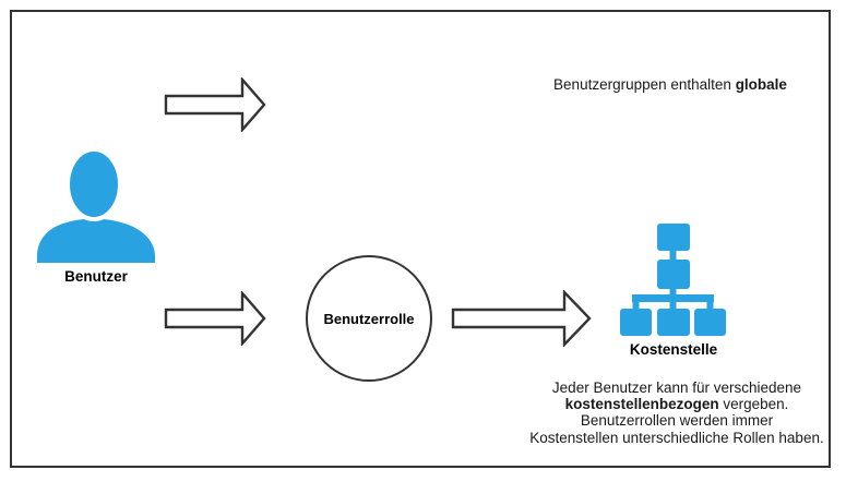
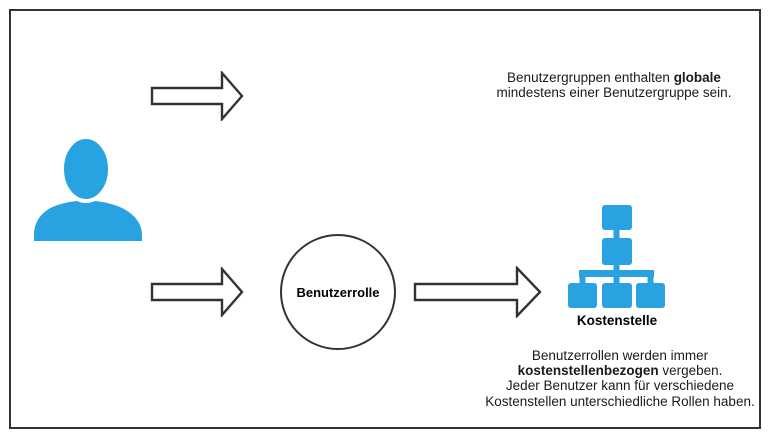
- Benutzer
  Benutzergruppen enthalten globale
+ mindestens einer Benutzergruppe sein.
  Benutzerrolle
  Kostenstelle
- Jeder Benutzer kann für verschiedene
+ Benutzerrollen werden immer
  kostenstellenbezogen vergeben.
- Benutzerrollen werden immer
+ Jeder Benutzer kann für verschiedene
  Kostenstellen unterschiedliche Rollen haben.
